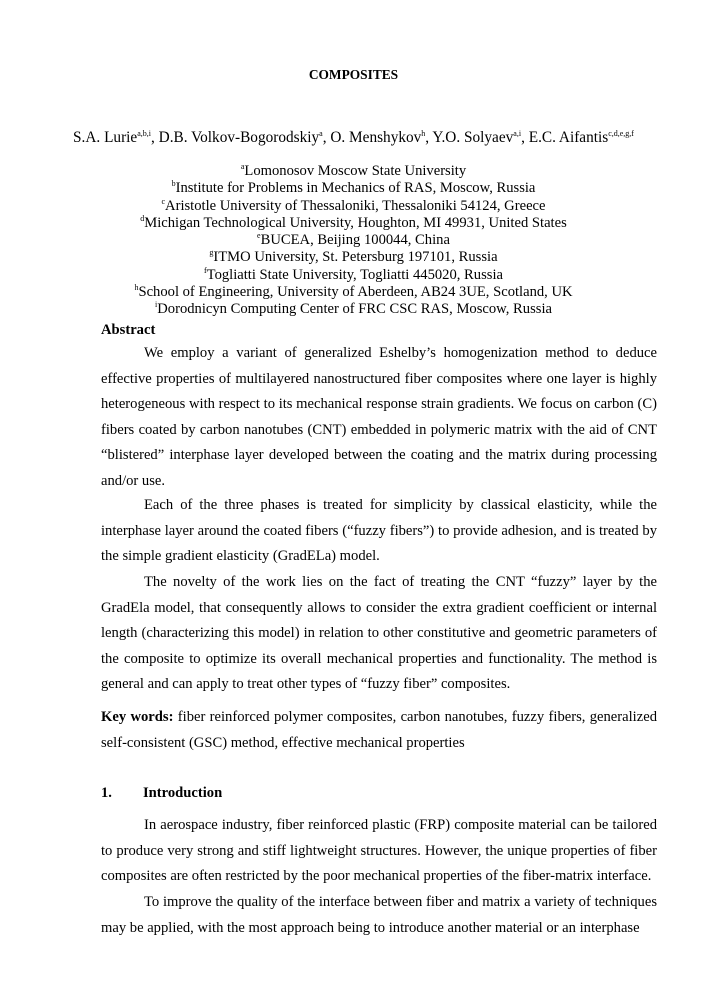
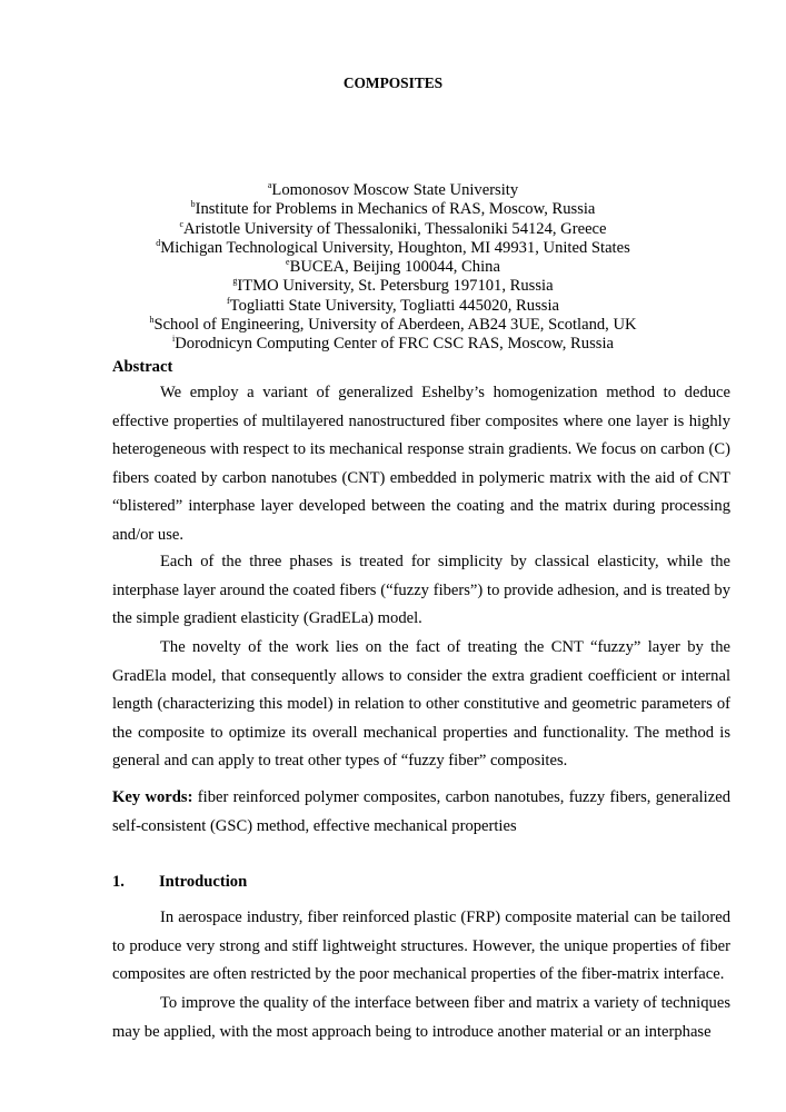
  COMPOSITES
- S.A. Luriea,b,i, D.B. Volkov-Bogorodskiya, O. Menshykovh, Y.O. Solyaeva,i, E.C. Aifantisc,d,e,g,f
  aLomonosov Moscow State University
  bInstitute for Problems in Mechanics of RAS, Moscow, Russia
  cAristotle University of Thessaloniki, Thessaloniki 54124, Greece
  dMichigan Technological University, Houghton, MI 49931, United States
  eBUCEA, Beijing 100044, China
  gITMO University, St. Petersburg 197101, Russia
  fTogliatti State University, Togliatti 445020, Russia
  hSchool of Engineering, University of Aberdeen, AB24 3UE, Scotland, UK
  iDorodnicyn Computing Center of FRC CSC RAS, Moscow, Russia
  Abstract
  We employ a variant of generalized Eshelby’s homogenization method to deduce effective properties of multilayered nanostructured fiber composites where one layer is highly heterogeneous with respect to its mechanical response strain gradients. We focus on carbon (C) fibers coated by carbon nanotubes (CNT) embedded in polymeric matrix with the aid of CNT “blistered” interphase layer developed between the coating and the matrix during processing and/or use.
  Each of the three phases is treated for simplicity by classical elasticity, while the interphase layer around the coated fibers (“fuzzy fibers”) to provide adhesion, and is treated by the simple gradient elasticity (GradELa) model.
  The novelty of the work lies on the fact of treating the CNT “fuzzy” layer by the GradEla model, that consequently allows to consider the extra gradient coefficient or internal length (characterizing this model) in relation to other constitutive and geometric parameters of the composite to optimize its overall mechanical properties and functionality. The method is general and can apply to treat other types of “fuzzy fiber” composites.
  Key words: fiber reinforced polymer composites, carbon nanotubes, fuzzy fibers, generalized self-consistent (GSC) method, effective mechanical properties
  1. Introduction
  In aerospace industry, fiber reinforced plastic (FRP) composite material can be tailored to produce very strong and stiff lightweight structures. However, the unique properties of fiber composites are often restricted by the poor mechanical properties of the fiber-matrix interface.
  To improve the quality of the interface between fiber and matrix a variety of techniques may be applied, with the most approach being to introduce another material or an interphase
